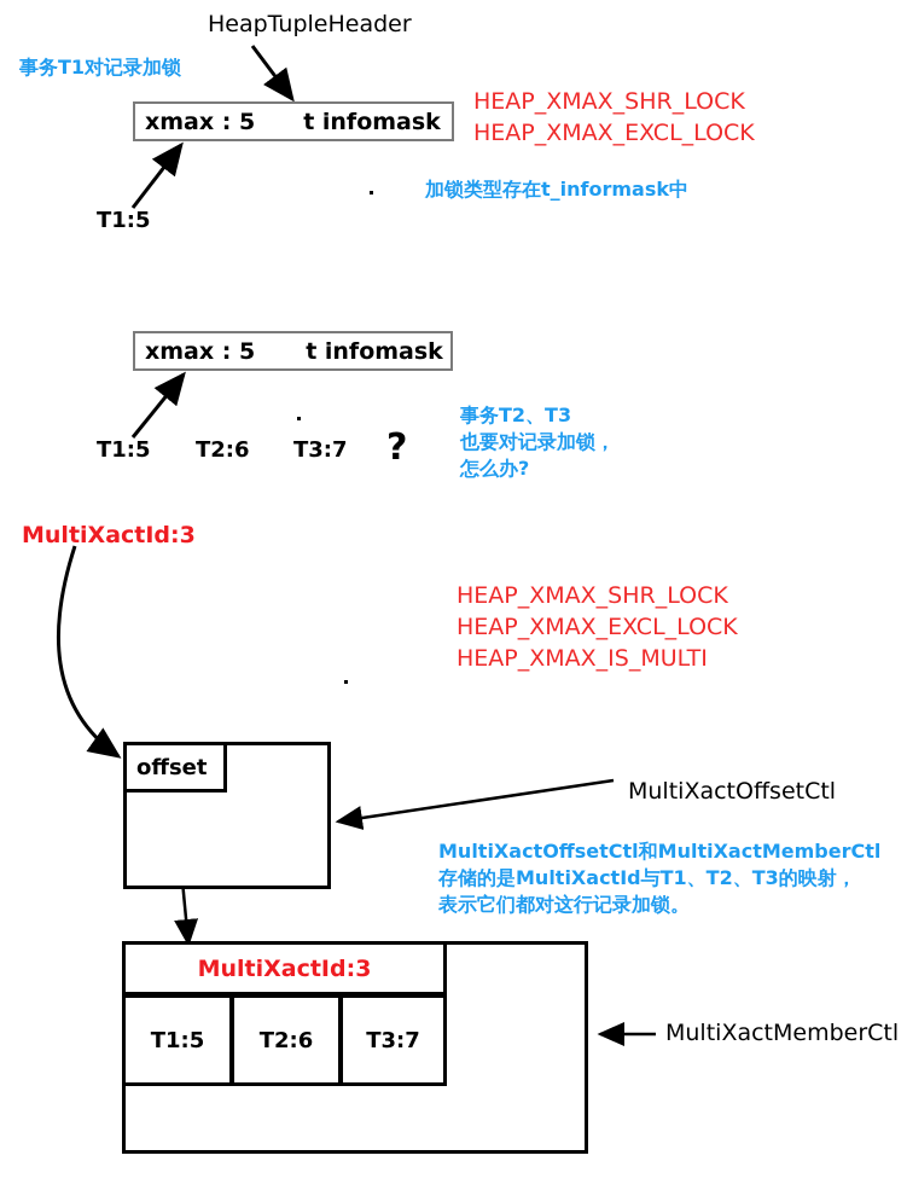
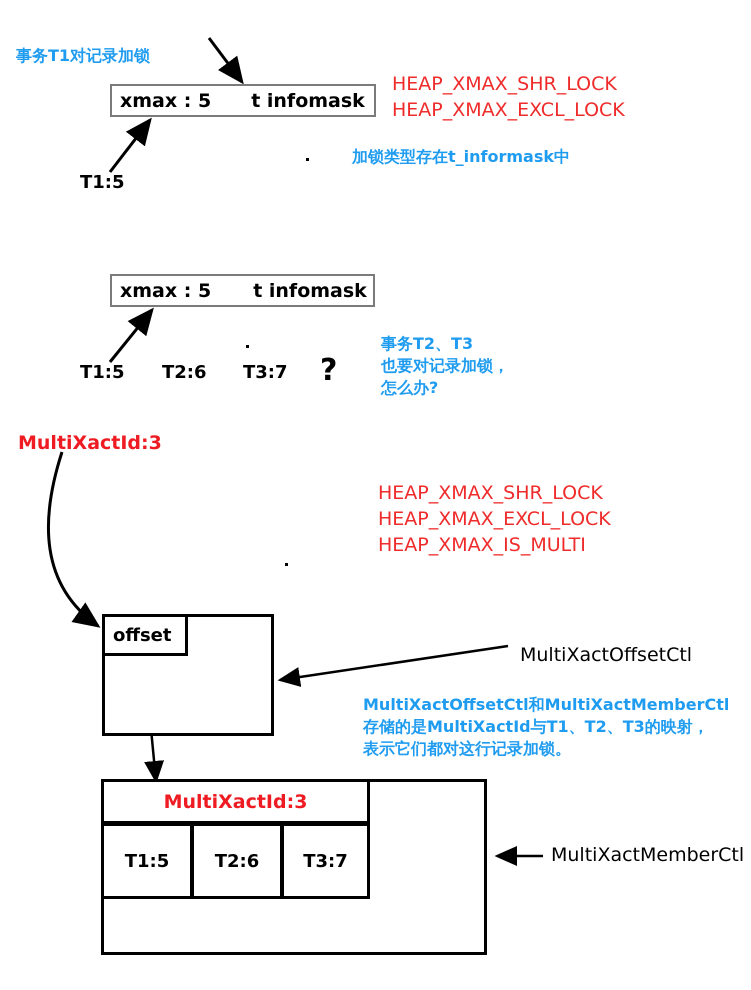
- HeapTupleHeader
  事务T1对记录加锁
  xmax : 5
  t infomask
  T1:5
  HEAP_XMAX_SHR_LOCK
  HEAP_XMAX_EXCL_LOCK
  加锁类型存在t_informask中
  xmax : 5
  t infomask
  T1:5
  T2:6
  T3:7
  ?
  事务T2、T3
  也要对记录加锁，
  怎么办?
  MultiXactId:3
  HEAP_XMAX_SHR_LOCK
  HEAP_XMAX_EXCL_LOCK
  HEAP_XMAX_IS_MULTI
  offset
  MultiXactOffsetCtl
  MultiXactOffsetCtl和MultiXactMemberCtl
  存储的是MultiXactId与T1、T2、T3的映射，
  表示它们都对这行记录加锁。
  MultiXactId:3
  T1:5
  T2:6
  T3:7
  MultiXactMemberCtl
